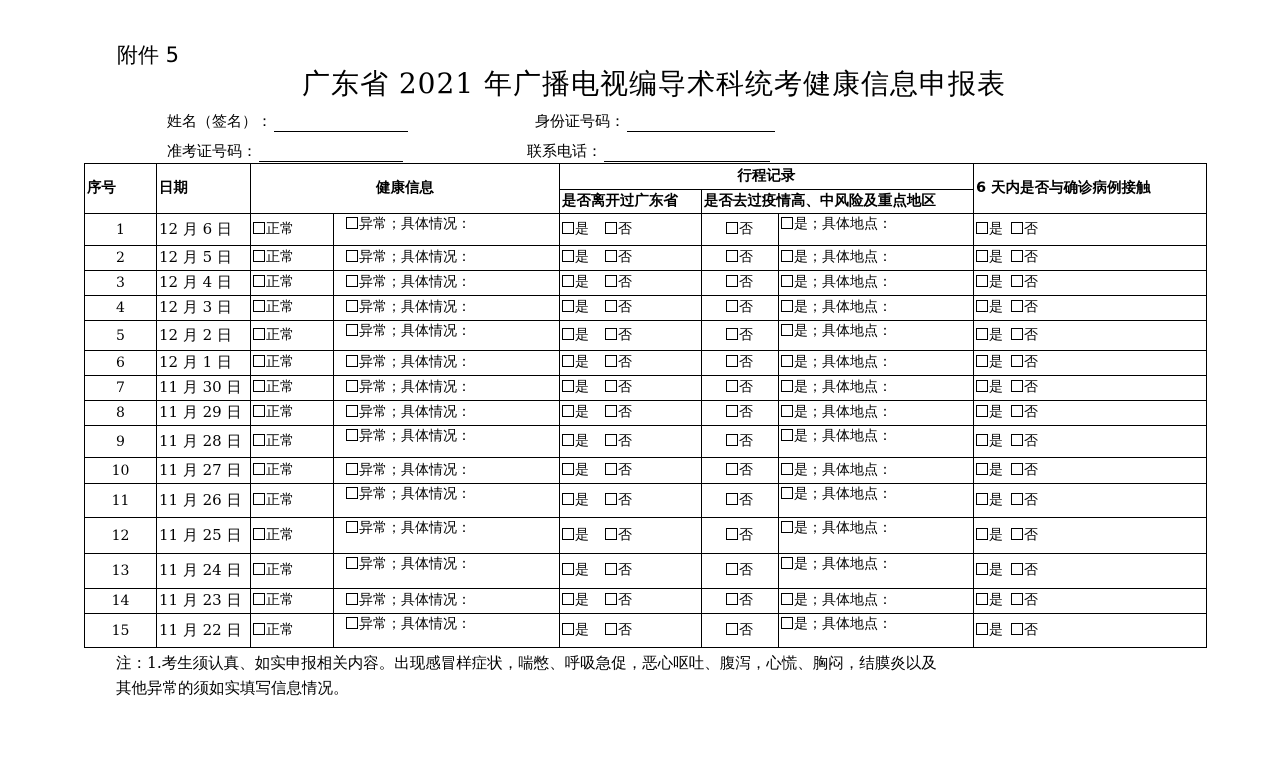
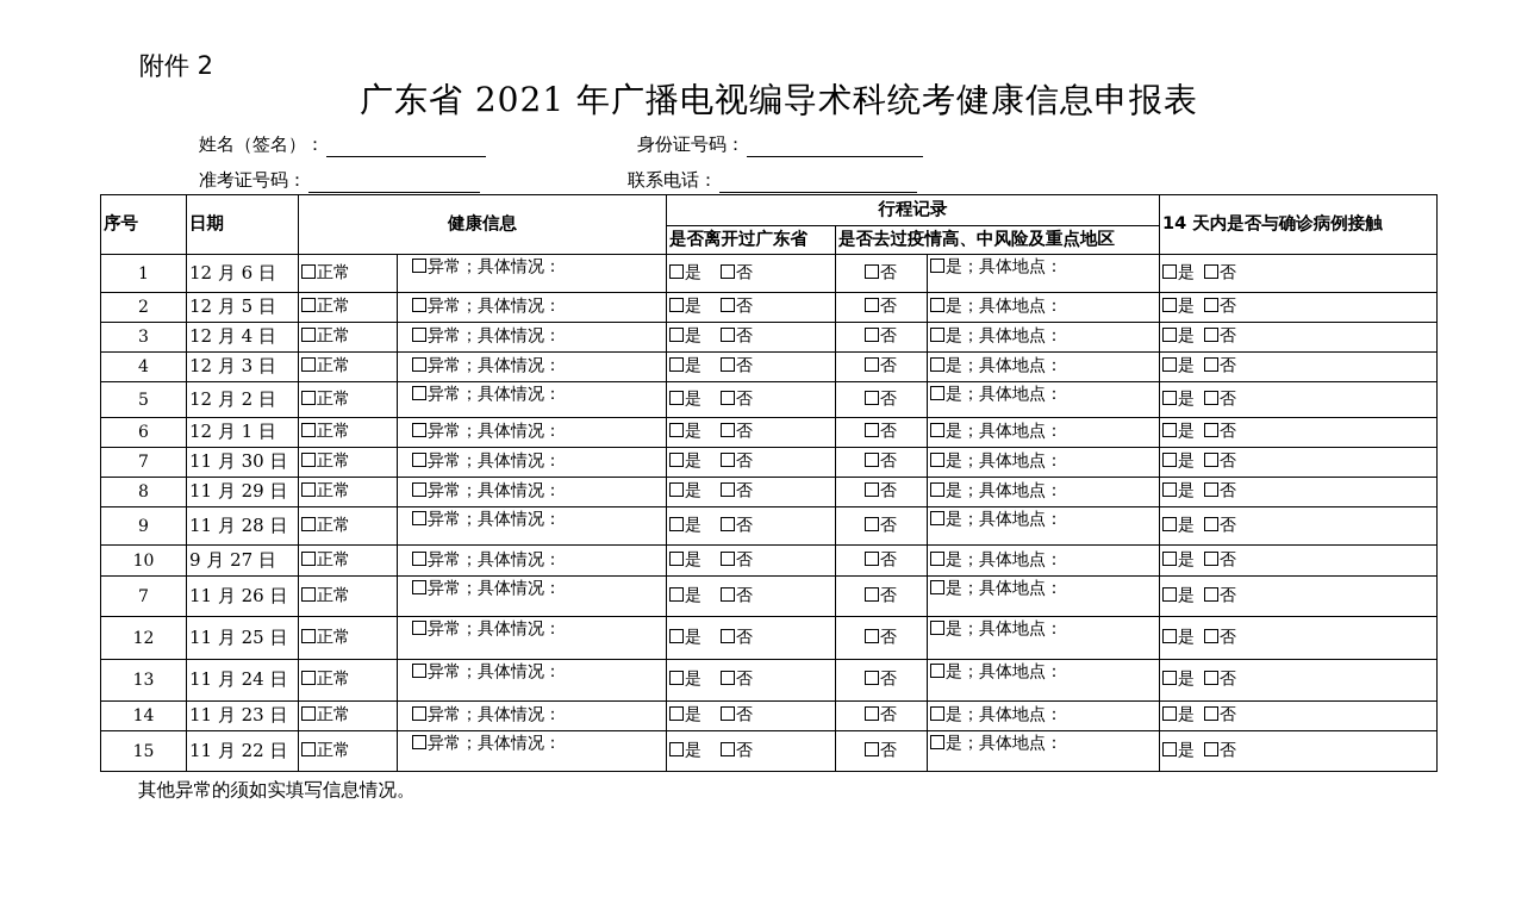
- 附件 5
+ 附件 2
  广东省 2021 年广播电视编导术科统考健康信息申报表
  姓名（签名）：
  身份证号码：
  准考证号码：
  联系电话：
- 序号	日期	健康信息	行程记录	6 天内是否与确诊病例接触
+ 序号	日期	健康信息	行程记录	14 天内是否与确诊病例接触
  是否离开过广东省	是否去过疫情高、中风险及重点地区
  1	12 月 6 日	正常	异常；具体情况：	是 否	否	是；具体地点：	是 否
  2	12 月 5 日	正常	异常；具体情况：	是 否	否	是；具体地点：	是 否
  3	12 月 4 日	正常	异常；具体情况：	是 否	否	是；具体地点：	是 否
  4	12 月 3 日	正常	异常；具体情况：	是 否	否	是；具体地点：	是 否
  5	12 月 2 日	正常	异常；具体情况：	是 否	否	是；具体地点：	是 否
  6	12 月 1 日	正常	异常；具体情况：	是 否	否	是；具体地点：	是 否
  7	11 月 30 日	正常	异常；具体情况：	是 否	否	是；具体地点：	是 否
  8	11 月 29 日	正常	异常；具体情况：	是 否	否	是；具体地点：	是 否
  9	11 月 28 日	正常	异常；具体情况：	是 否	否	是；具体地点：	是 否
- 10	11 月 27 日	正常	异常；具体情况：	是 否	否	是；具体地点：	是 否
+ 10	9 月 27 日	正常	异常；具体情况：	是 否	否	是；具体地点：	是 否
- 11	11 月 26 日	正常	异常；具体情况：	是 否	否	是；具体地点：	是 否
+ 7	11 月 26 日	正常	异常；具体情况：	是 否	否	是；具体地点：	是 否
  12	11 月 25 日	正常	异常；具体情况：	是 否	否	是；具体地点：	是 否
  13	11 月 24 日	正常	异常；具体情况：	是 否	否	是；具体地点：	是 否
  14	11 月 23 日	正常	异常；具体情况：	是 否	否	是；具体地点：	是 否
  15	11 月 22 日	正常	异常；具体情况：	是 否	否	是；具体地点：	是 否
- 注：1.考生须认真、如实申报相关内容。出现感冒样症状，喘憋、呼吸急促，恶心呕吐、腹泻，心慌、胸闷，结膜炎以及
  其他异常的须如实填写信息情况。
